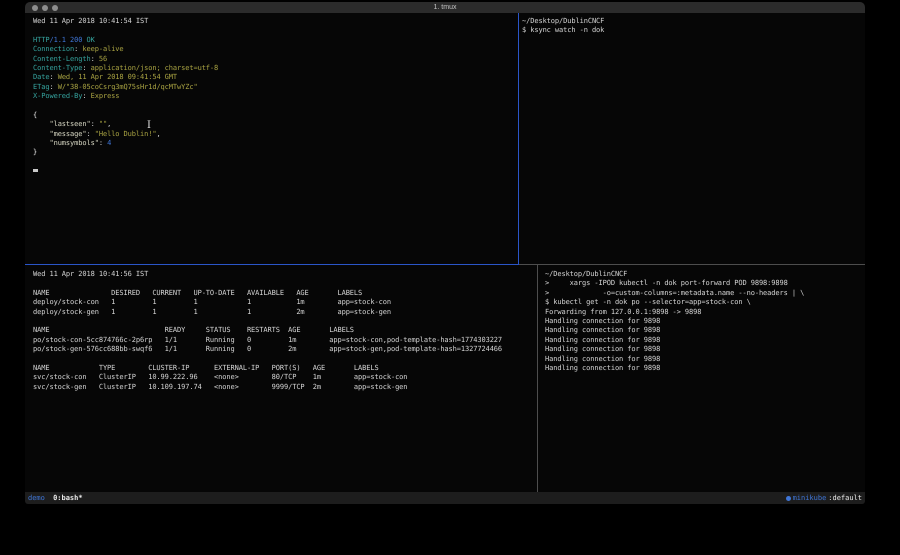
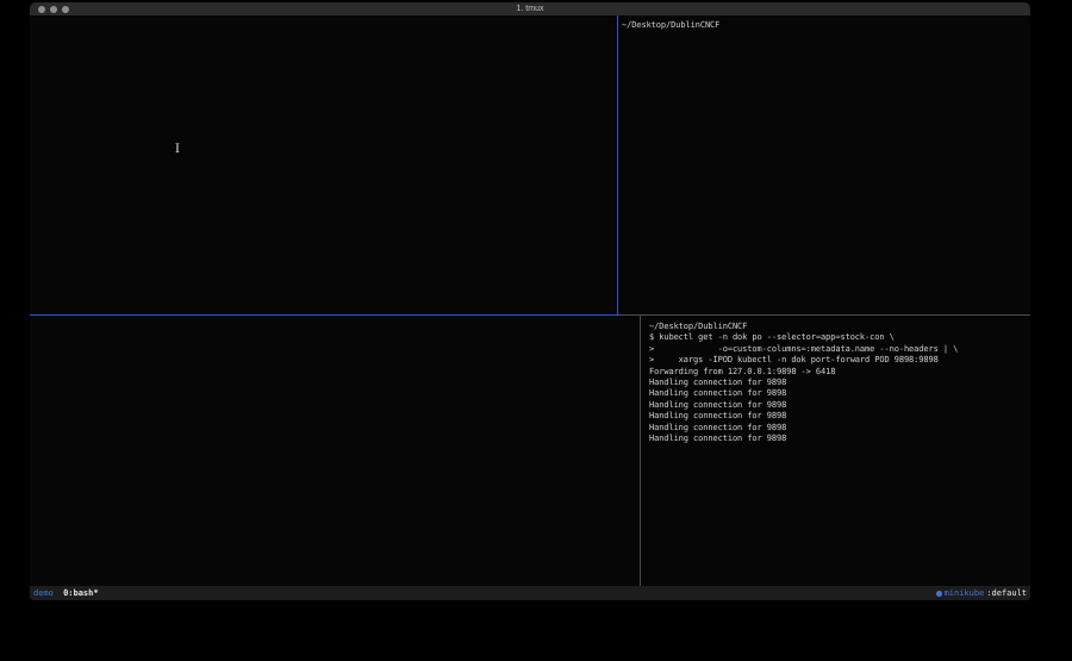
- Wed 11 Apr 2018 10:41:54 IST
- HTTP/1.1 200 OK
- Connection: keep-alive
- Content-Length: 56
- Content-Type: application/json; charset=utf-8
- Date: Wed, 11 Apr 2018 09:41:54 GMT
- ETag: W/"38-05coCsrg3mQ75sHr1d/qcMTwYZc"
- X-Powered-By: Express
- {
- "lastseen": "",
- "message": "Hello Dublin!",
- "numsymbols": 4
- }
  ~/Desktop/DublinCNCF
- $ ksync watch -n dok
- Wed 11 Apr 2018 10:41:56 IST
- NAME DESIRED CURRENT UP-TO-DATE AVAILABLE AGE LABELS
- deploy/stock-con 1 1 1 1 1m app=stock-con
- deploy/stock-gen 1 1 1 1 2m app=stock-gen
- NAME READY STATUS RESTARTS AGE LABELS
- po/stock-con-5cc874766c-2p6rp 1/1 Running 0 1m app=stock-con,pod-template-hash=1774303227
- po/stock-gen-576cc688bb-swqf6 1/1 Running 0 2m app=stock-gen,pod-template-hash=1327724466
- NAME TYPE CLUSTER-IP EXTERNAL-IP PORT(S) AGE LABELS
- svc/stock-con ClusterIP 10.99.222.96 <none> 80/TCP 1m app=stock-con
- svc/stock-gen ClusterIP 10.109.197.74 <none> 9999/TCP 2m app=stock-gen
  ~/Desktop/DublinCNCF
- > xargs -IPOD kubectl -n dok port-forward POD 9898:9898
+ $ kubectl get -n dok po --selector=app=stock-con \
  > -o=custom-columns=:metadata.name --no-headers | \
- $ kubectl get -n dok po --selector=app=stock-con \
+ > xargs -IPOD kubectl -n dok port-forward POD 9898:9898
- Forwarding from 127.0.0.1:9898 -> 9898
+ Forwarding from 127.0.0.1:9898 -> 6418
  Handling connection for 9898
  Handling connection for 9898
  Handling connection for 9898
  Handling connection for 9898
  Handling connection for 9898
  Handling connection for 9898
  I
  demo 0:bash*
  minikube
  :default
